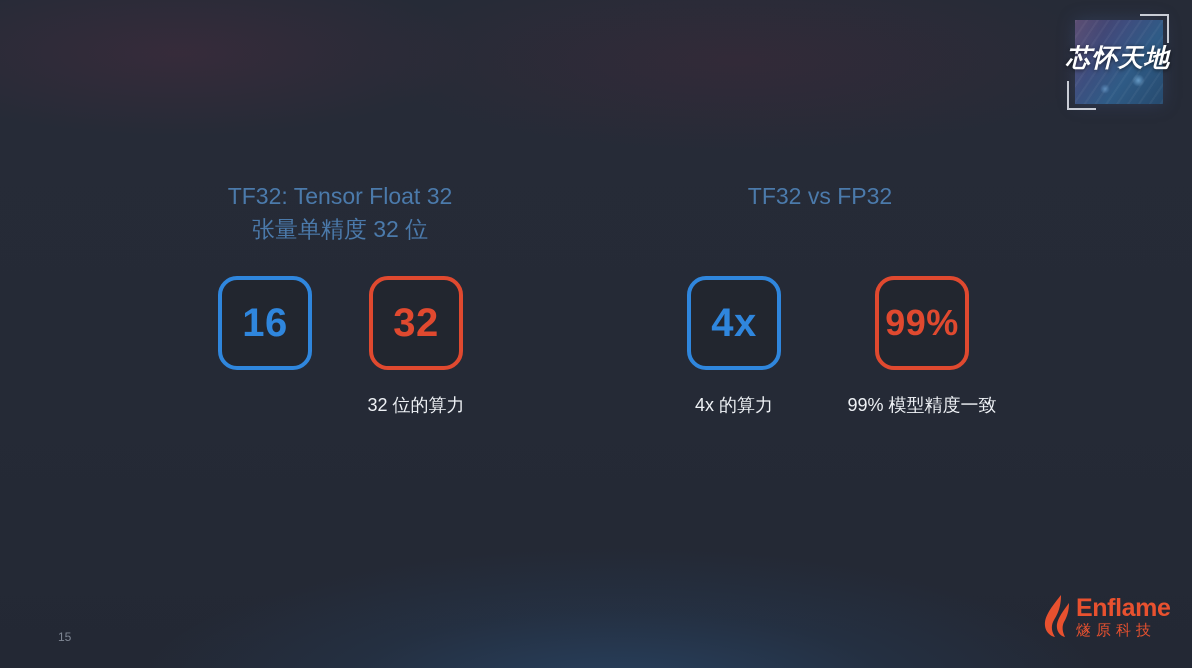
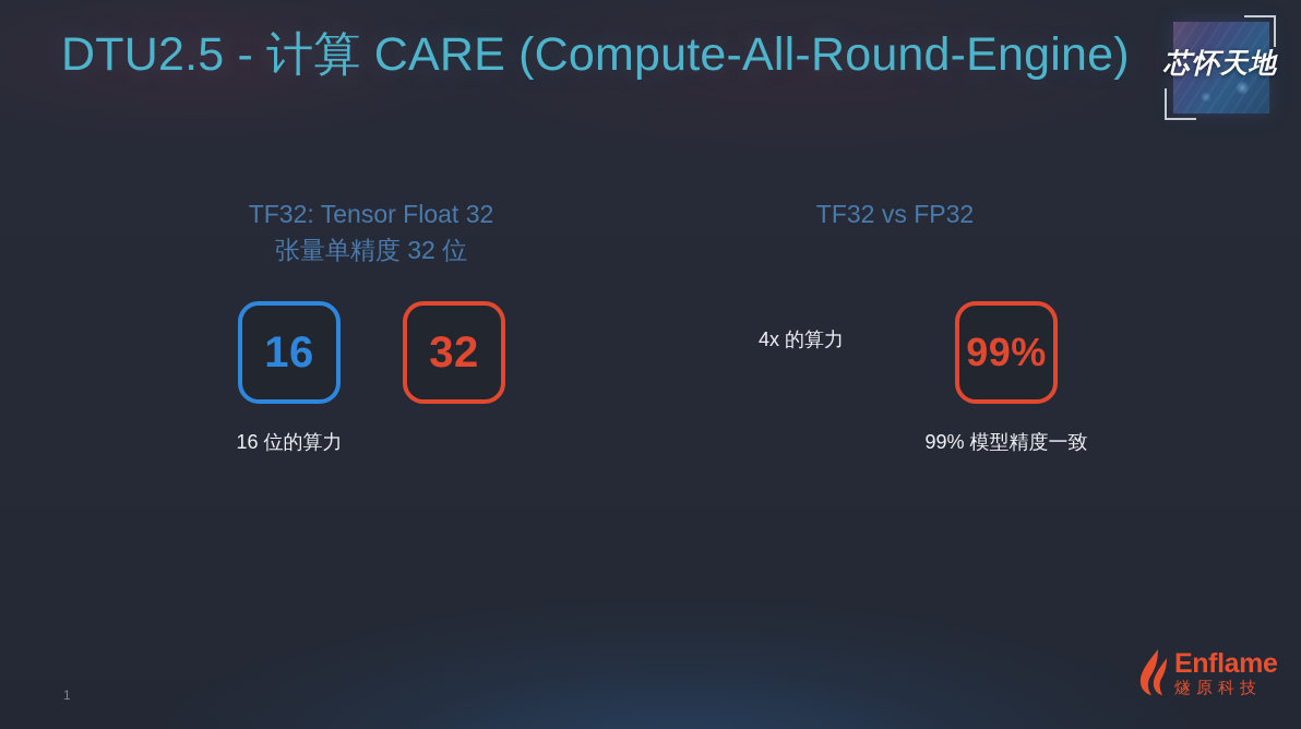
+ DTU2.5 - 计算 CARE (Compute-All-Round-Engine)
  芯怀天地
  TF32: Tensor Float 32
  张量单精度 32 位
  TF32 vs FP32
  16
+ 16 位的算力
  32
- 32 位的算力
- 4x
  4x 的算力
  99%
  99% 模型精度一致
- 15
+ 1
  Enflame
  燧原科技
